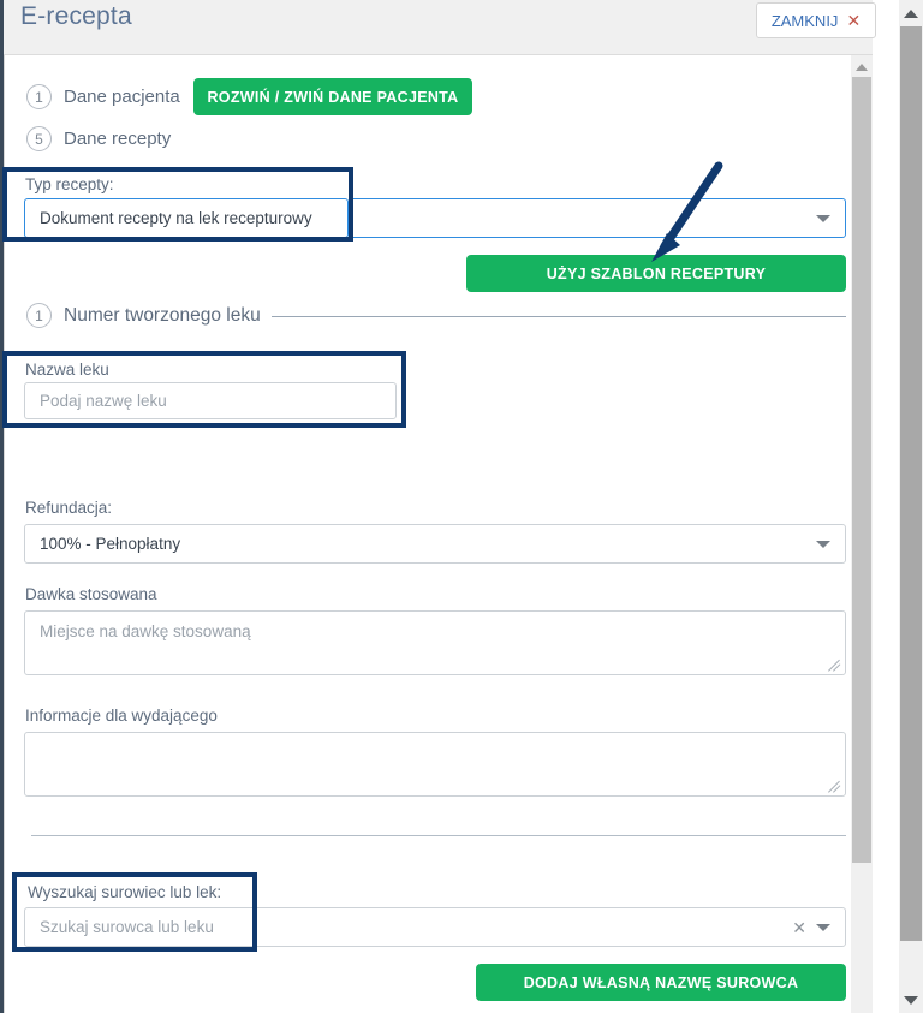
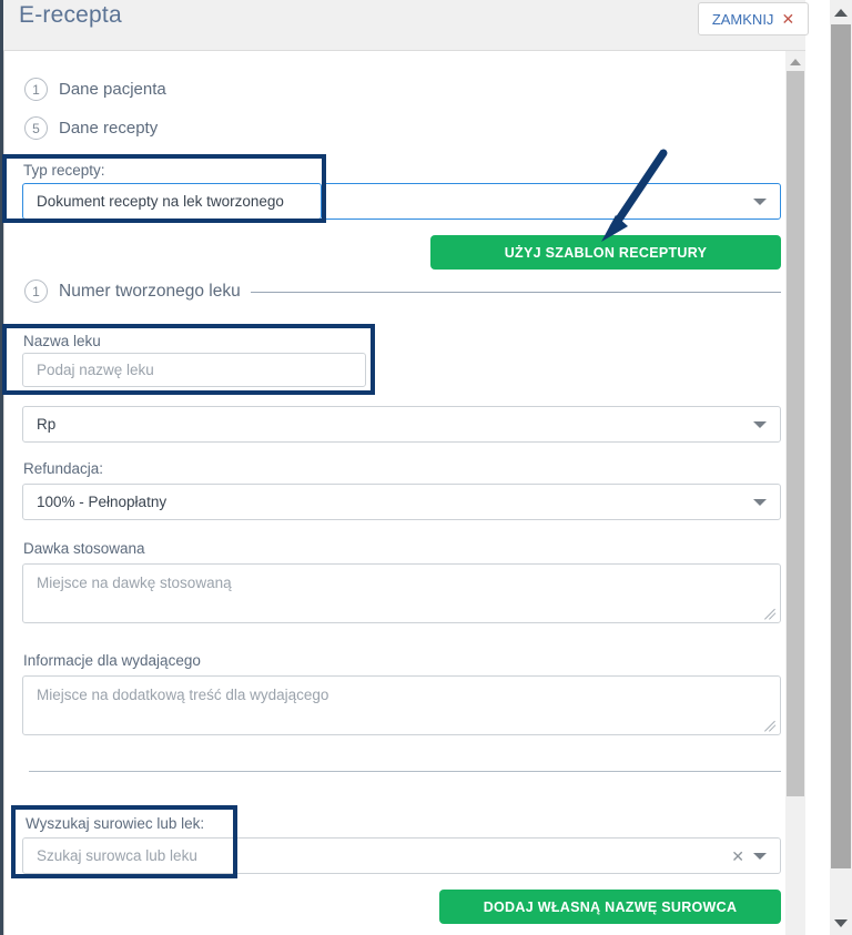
  E-recepta
  ZAMKNIJ
  ✕
  1
  Dane pacjenta
- ROZWIŃ / ZWIŃ DANE PACJENTA
  5
  Dane recepty
  Typ recepty:
- Dokument recepty na lek recepturowy
+ Dokument recepty na lek tworzonego
  UŻYJ SZABLON RECEPTURY
  1
  Numer tworzonego leku
  Nazwa leku
  Podaj nazwę leku
+ Rp
  Refundacja:
  100% - Pełnopłatny
  Dawka stosowana
  Miejsce na dawkę stosowaną
  Informacje dla wydającego
+ Miejsce na dodatkową treść dla wydającego
  Wyszukaj surowiec lub lek:
  Szukaj surowca lub leku
  ✕
  DODAJ WŁASNĄ NAZWĘ SUROWCA
